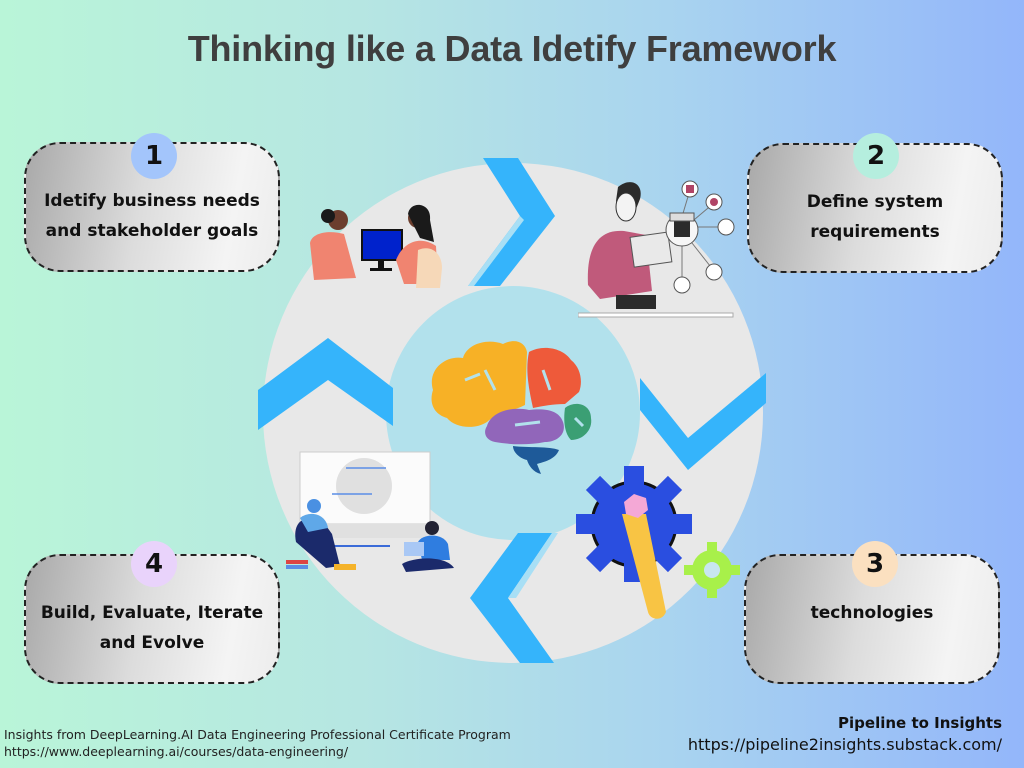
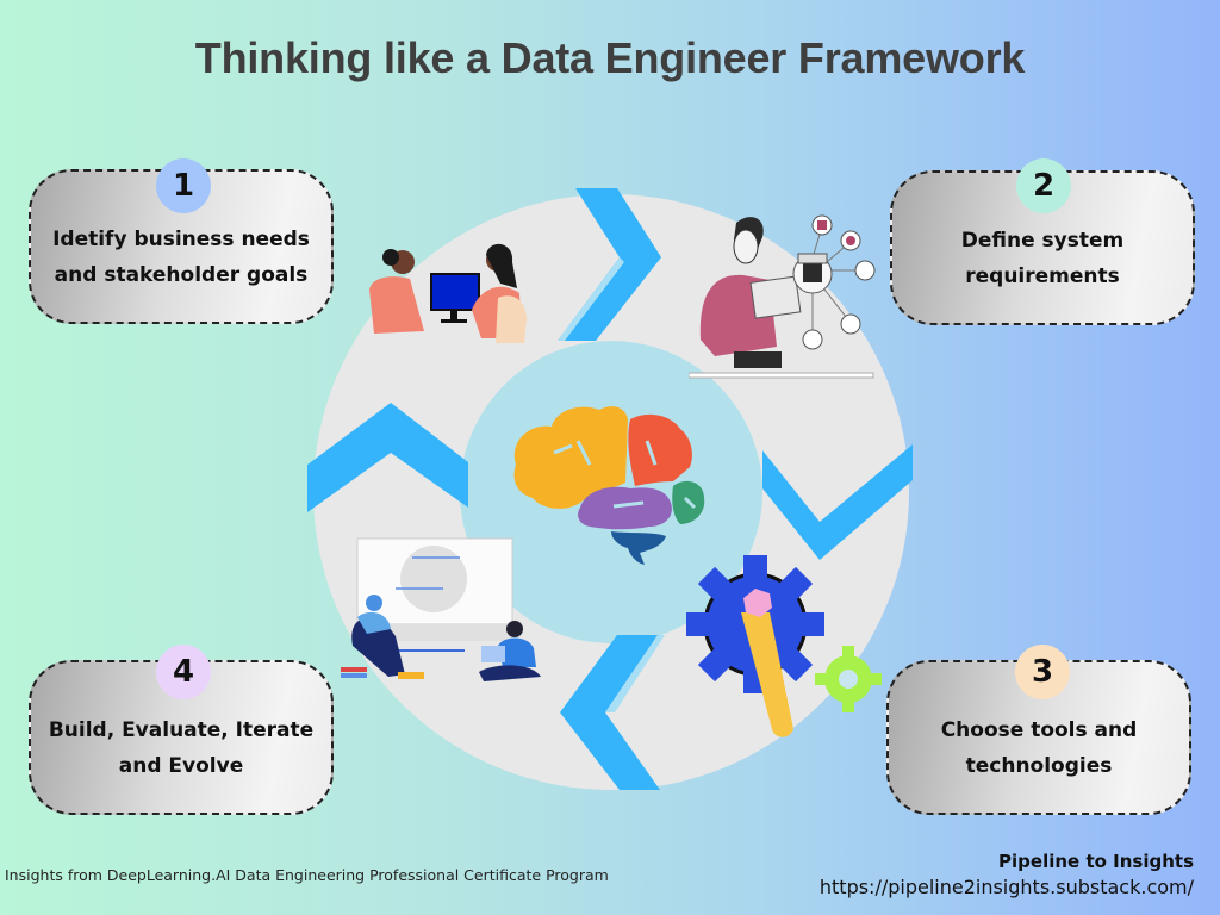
- Thinking like a Data Idetify Framework
+ Thinking like a Data Engineer Framework
  Idetify business needs
  and stakeholder goals
  1
  Define system
  requirements
  2
+ Choose tools and
  technologies
  3
  Build, Evaluate, Iterate
  and Evolve
  4
  Insights from DeepLearning.AI Data Engineering Professional Certificate Program
- https://www.deeplearning.ai/courses/data-engineering/
  Pipeline to Insights
  https://pipeline2insights.substack.com/
